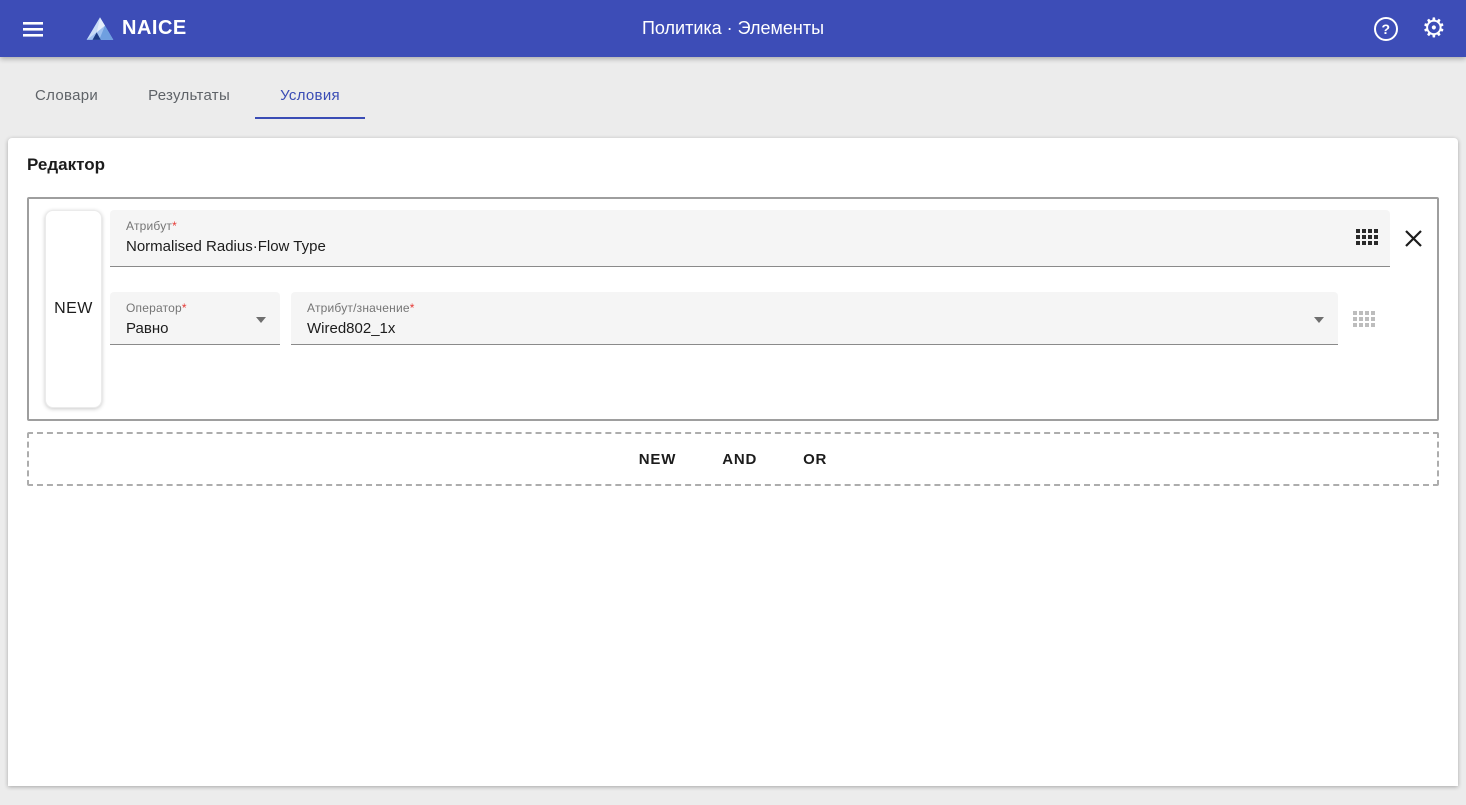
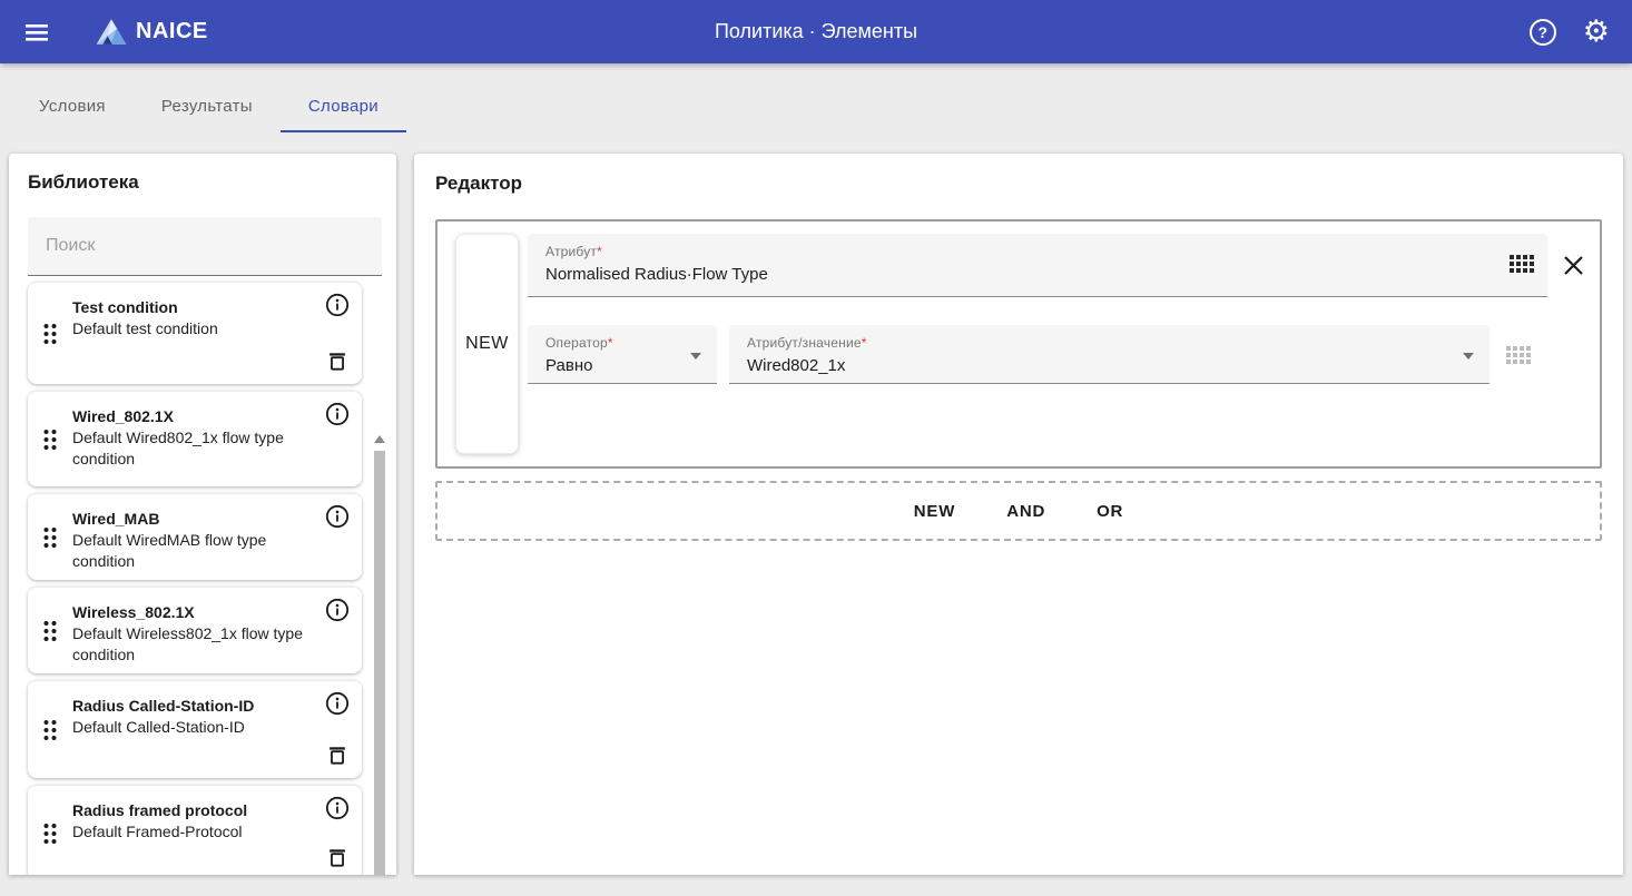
  NAICE
  Политика · Элементы
  ?
  ⚙
- Словари
+ Условия
  Результаты
- Условия
+ Словари
+ Библиотека
+ Поиск
+ Test condition
+ Default test condition
+ Wired_802.1X
+ Default Wired802_1x flow type condition
+ Wired_MAB
+ Default WiredMAB flow type condition
+ Wireless_802.1X
+ Default Wireless802_1x flow type condition
+ Radius Called-Station-ID
+ Default Called-Station-ID
+ Radius framed protocol
+ Default Framed-Protocol
  Редактор
  NEW
  Атрибут*
  Normalised Radius·Flow Type
  Оператор*
  Равно
  Атрибут/значение*
  Wired802_1x
  NEW
  AND
  OR
